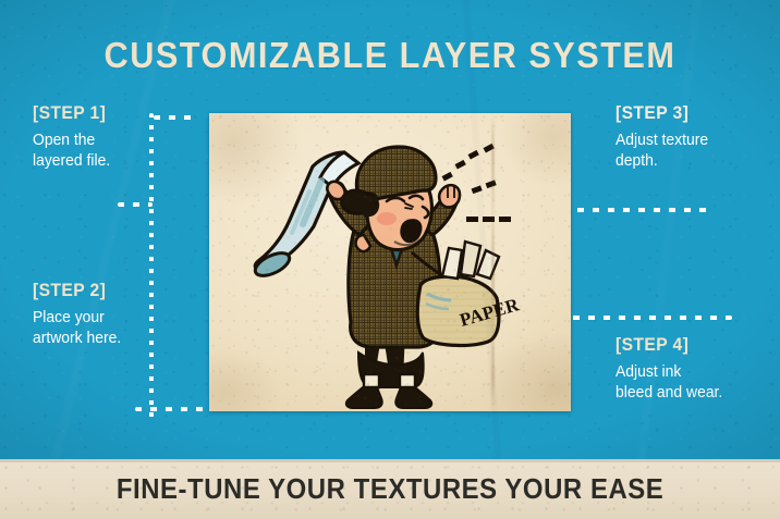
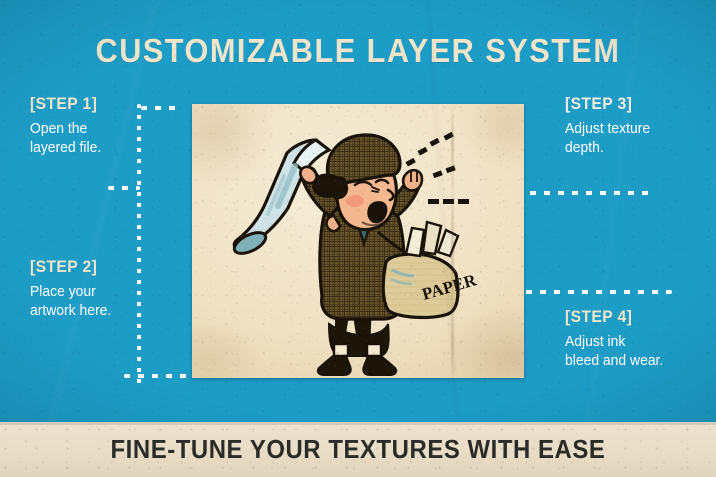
- FINE-TUNE YOUR TEXTURES YOUR EASE
+ FINE-TUNE YOUR TEXTURES WITH EASE
